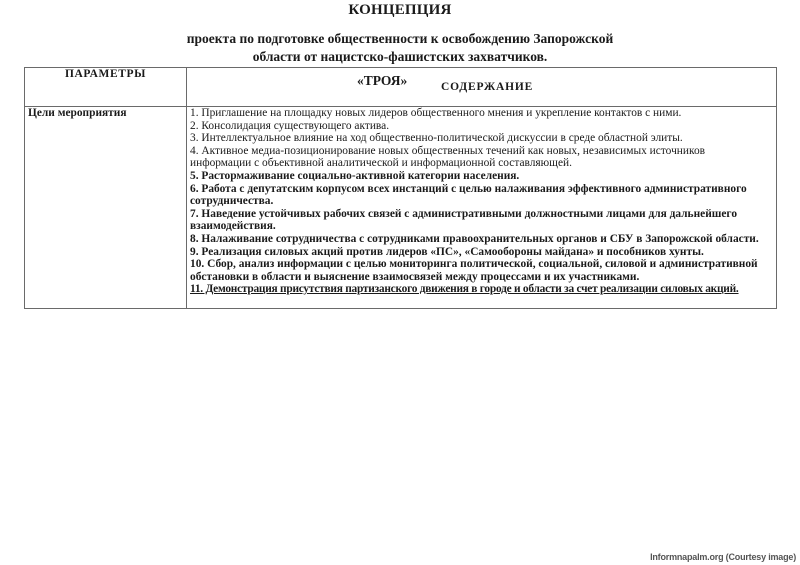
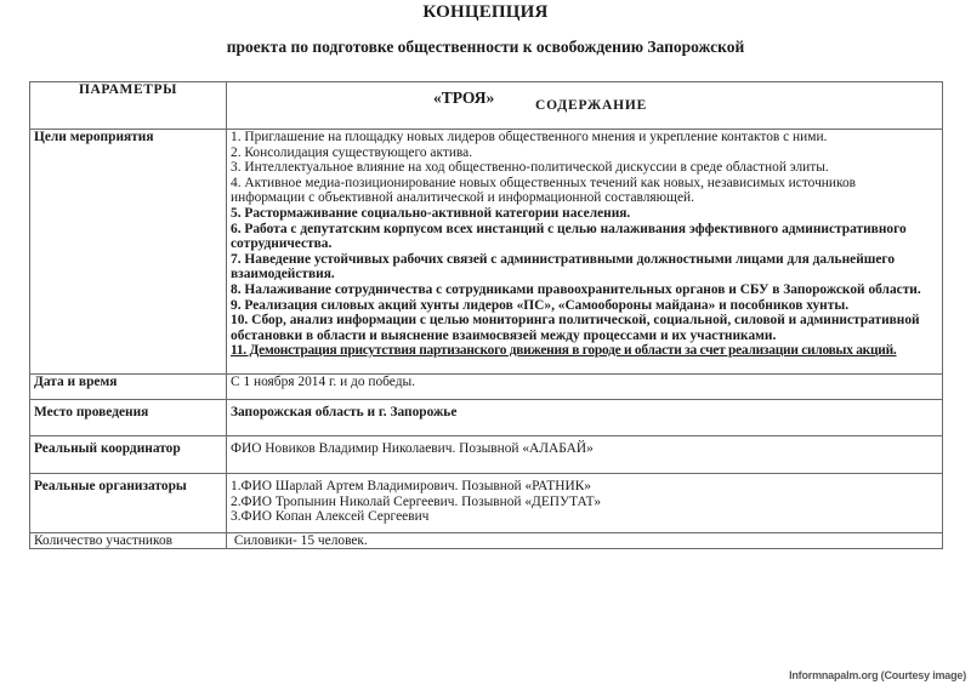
  КОНЦЕПЦИЯ
  проекта по подготовке общественности к освобождению Запорожской
- области от нацистско-фашистских захватчиков.
  ПАРАМЕТРЫ	«ТРОЯ» СОДЕРЖАНИЕ
- Цели мероприятия	1. Приглашение на площадку новых лидеров общественного мнения и укрепление контактов с ними. 2. Консолидация существующего актива. 3. Интеллектуальное влияние на ход общественно-политической дискуссии в среде областной элиты. 4. Активное медиа-позиционирование новых общественных течений как новых, независимых источников информации с объективной аналитической и информационной составляющей. 5. Растормаживание социально-активной категории населения. 6. Работа с депутатским корпусом всех инстанций с целью налаживания эффективного административного сотрудничества. 7. Наведение устойчивых рабочих связей с административными должностными лицами для дальнейшего взаимодействия. 8. Налаживание сотрудничества с сотрудниками правоохранительных органов и СБУ в Запорожской области. 9. Реализация силовых акций против лидеров «ПС», «Самообороны майдана» и пособников хунты. 10. Сбор, анализ информации с целью мониторинга политической, социальной, силовой и административной обстановки в области и выяснение взаимосвязей между процессами и их участниками. 11. Демонстрация присутствия партизанского движения в городе и области за счет реализации силовых акций.
+ Цели мероприятия	1. Приглашение на площадку новых лидеров общественного мнения и укрепление контактов с ними. 2. Консолидация существующего актива. 3. Интеллектуальное влияние на ход общественно-политической дискуссии в среде областной элиты. 4. Активное медиа-позиционирование новых общественных течений как новых, независимых источников информации с объективной аналитической и информационной составляющей. 5. Растормаживание социально-активной категории населения. 6. Работа с депутатским корпусом всех инстанций с целью налаживания эффективного административного сотрудничества. 7. Наведение устойчивых рабочих связей с административными должностными лицами для дальнейшего взаимодействия. 8. Налаживание сотрудничества с сотрудниками правоохранительных органов и СБУ в Запорожской области. 9. Реализация силовых акций хунты лидеров «ПС», «Самообороны майдана» и пособников хунты. 10. Сбор, анализ информации с целью мониторинга политической, социальной, силовой и административной обстановки в области и выяснение взаимосвязей между процессами и их участниками. 11. Демонстрация присутствия партизанского движения в городе и области за счет реализации силовых акций.
+ Дата и время	С 1 ноября 2014 г. и до победы.
+ Место проведения	Запорожская область и г. Запорожье
+ Реальный координатор	ФИО Новиков Владимир Николаевич. Позывной «АЛАБАЙ»
+ Реальные организаторы	1.ФИО Шарлай Артем Владимирович. Позывной «РАТНИК» 2.ФИО Тропынин Николай Сергеевич. Позывной «ДЕПУТАТ» 3.ФИО Копан Алексей Сергеевич
+ Количество участников	Силовики- 15 человек.
  Informnapalm.org (Courtesy image)
